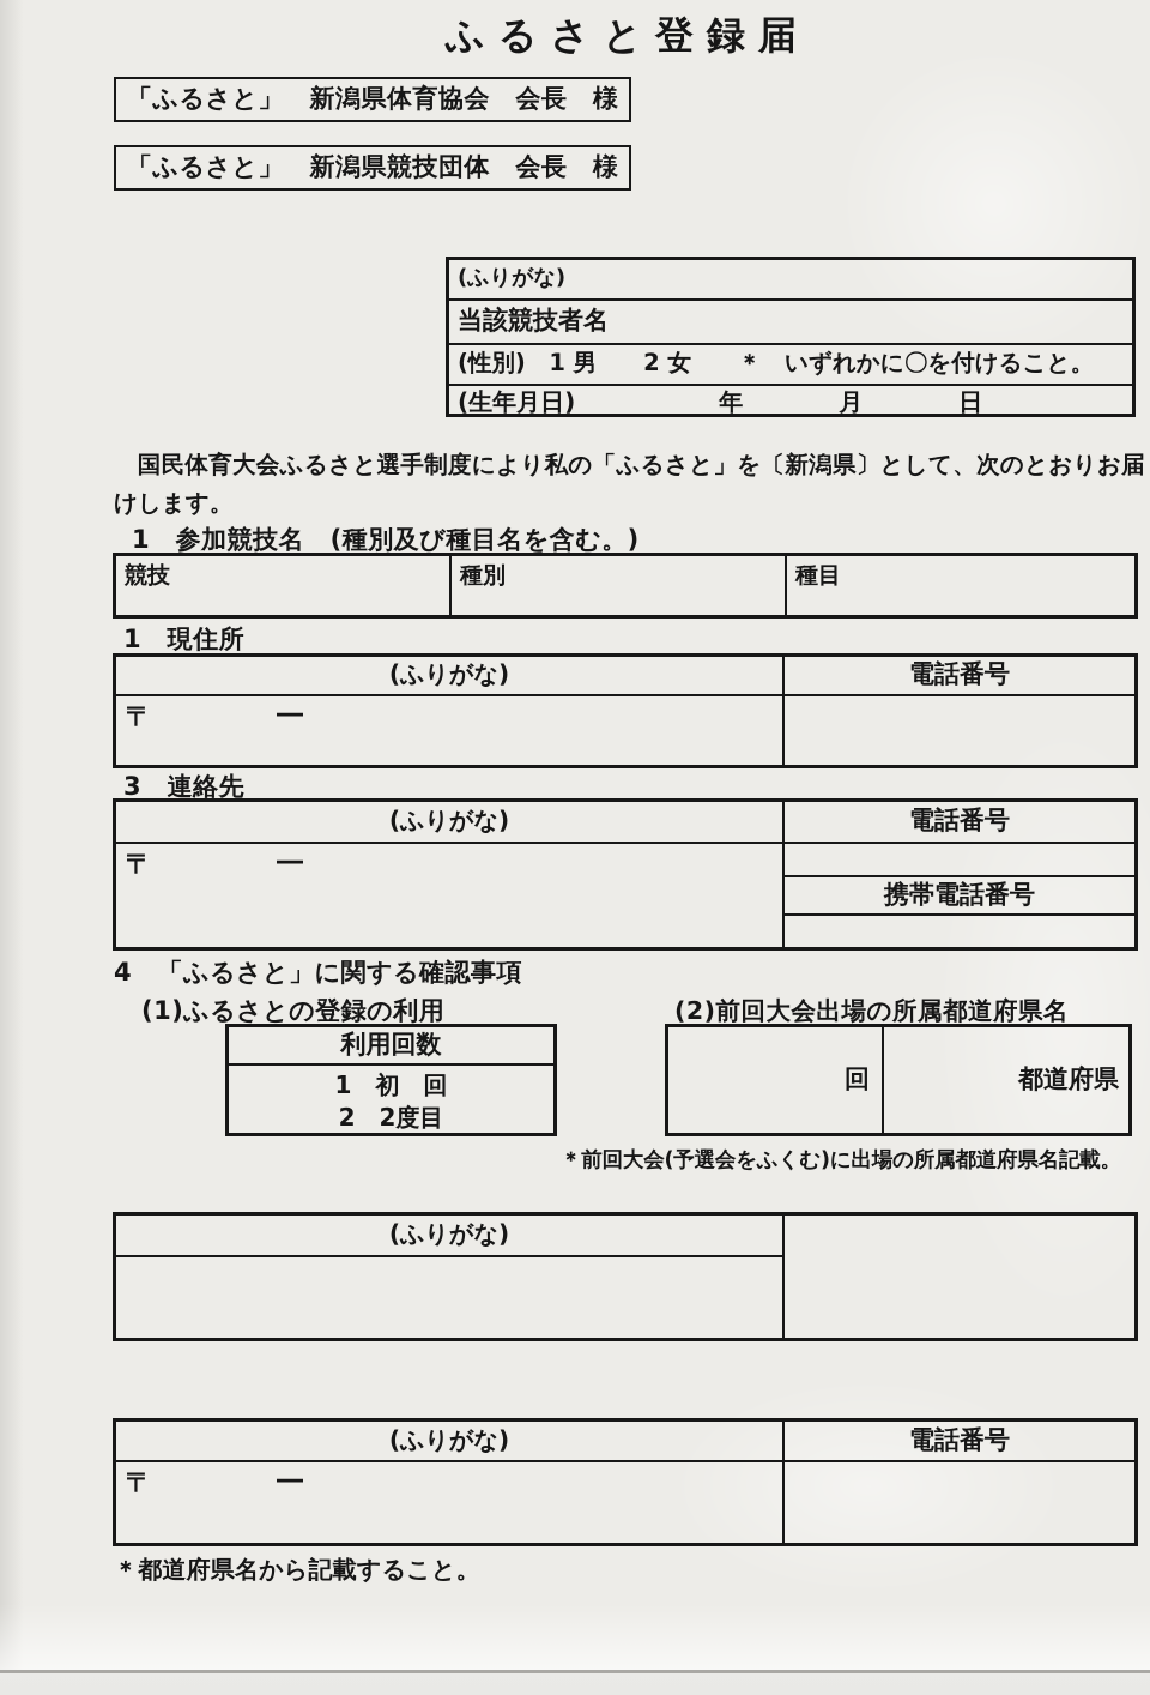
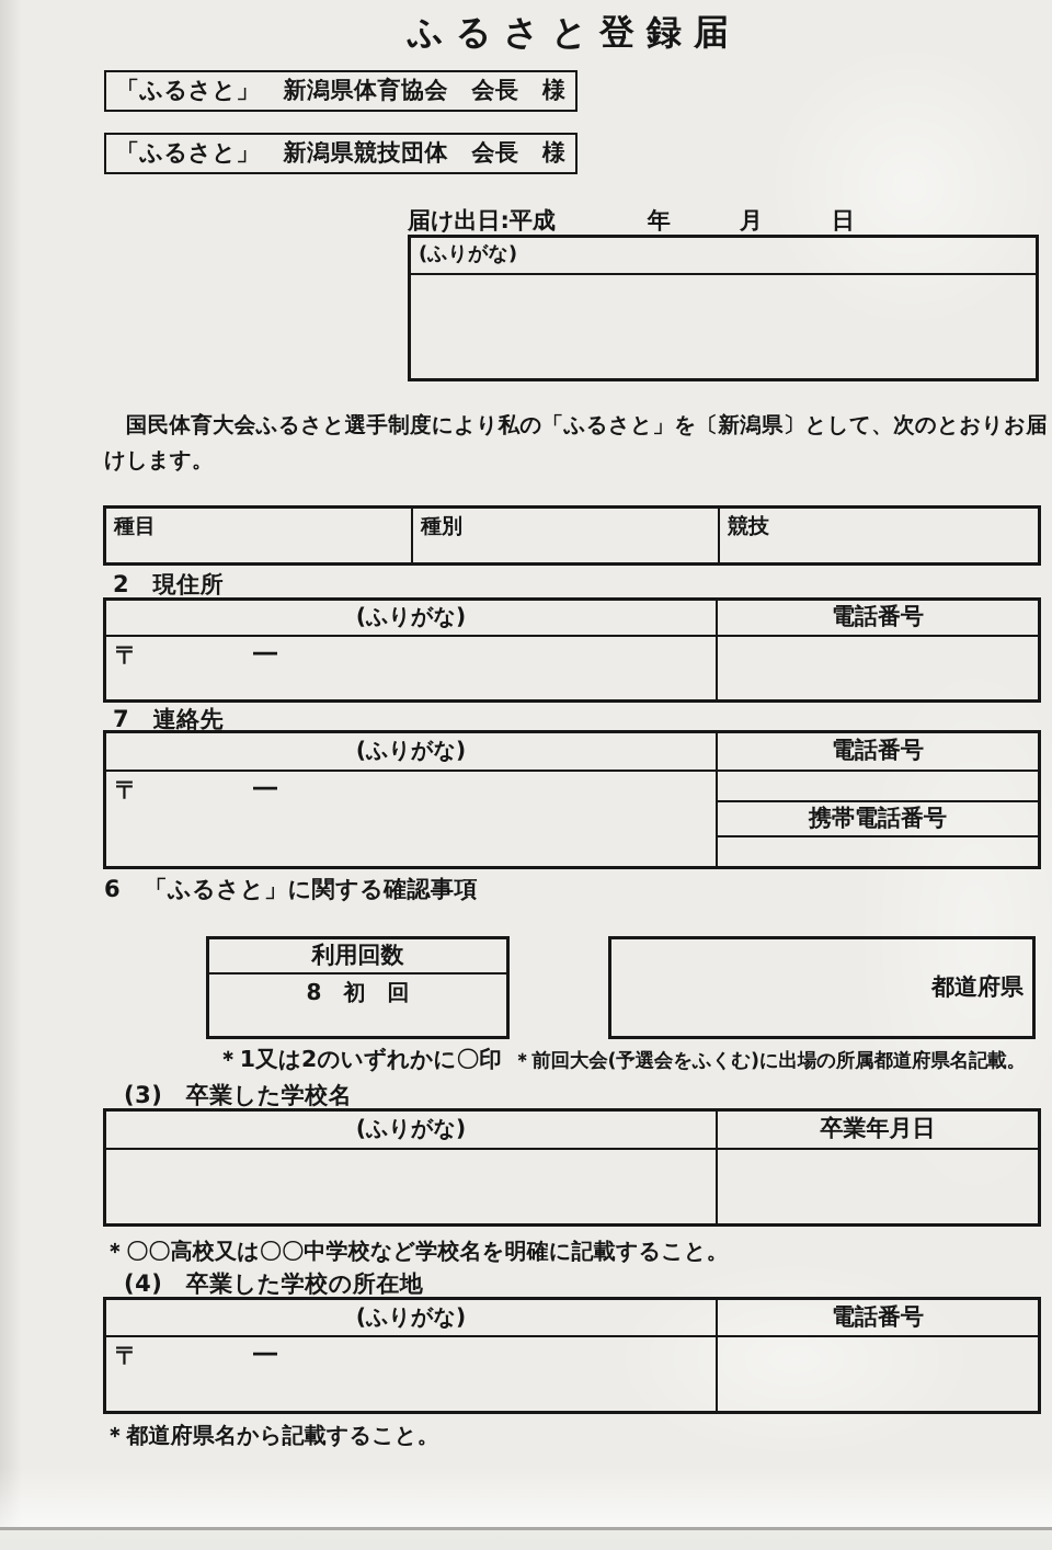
  ふるさと登録届
  「ふるさと」 新潟県体育協会 会長 様
  「ふるさと」 新潟県競技団体 会長 様
+ 届け出日:平成 年 月 日
  (ふりがな)
- 当該競技者名
- (性別) 1 男 2 女 ＊ いずれかに〇を付けること。
- (生年月日) 年 月 日
  国民体育大会ふるさと選手制度により私の「ふるさと」を〔新潟県〕として、次のとおりお届
  けします。
- 1 参加競技名 (種別及び種目名を含む。)
- 競技
+ 種目
  種別
- 種目
+ 競技
- 1 現住所
+ 2 現住所
  (ふりがな)
  〒
  ―
  電話番号
- 3 連絡先
+ 7 連絡先
  (ふりがな)
  〒
  ―
  電話番号
  携帯電話番号
- 4 「ふるさと」に関する確認事項
+ 6 「ふるさと」に関する確認事項
- (1)ふるさとの登録の利用
- (2)前回大会出場の所属都道府県名
  利用回数
- 1 初 回
+ 8 初 回
- 2 2度目
- 回
  都道府県
+ ＊1又は2のいずれかに〇印
  ＊前回大会(予選会をふくむ)に出場の所属都道府県名記載。
+ (3) 卒業した学校名
  (ふりがな)
+ 卒業年月日
+ ＊〇〇高校又は〇〇中学校など学校名を明確に記載すること。
+ (4) 卒業した学校の所在地
  (ふりがな)
  〒
  ―
  電話番号
  ＊都道府県名から記載すること。
